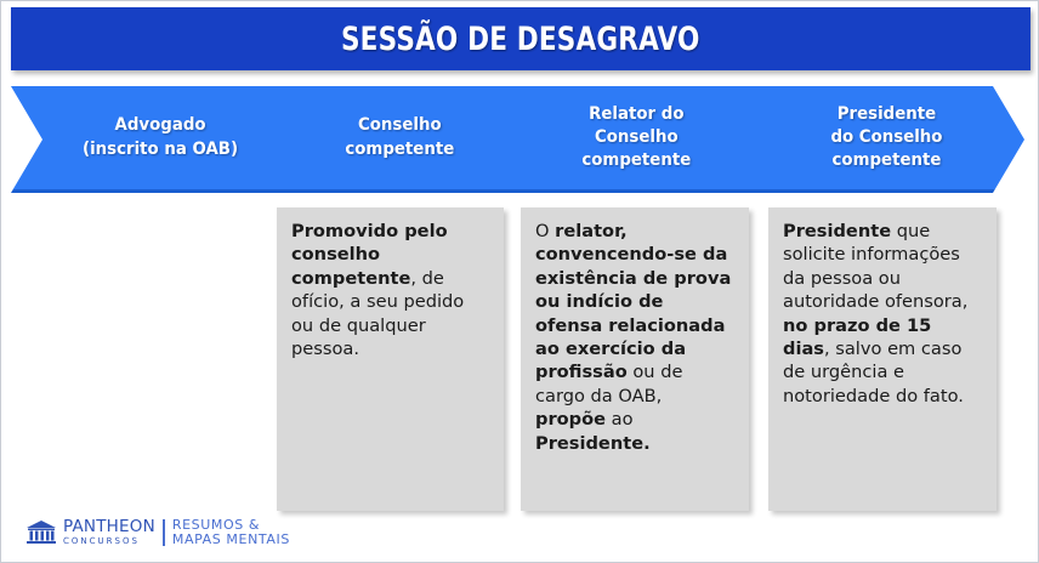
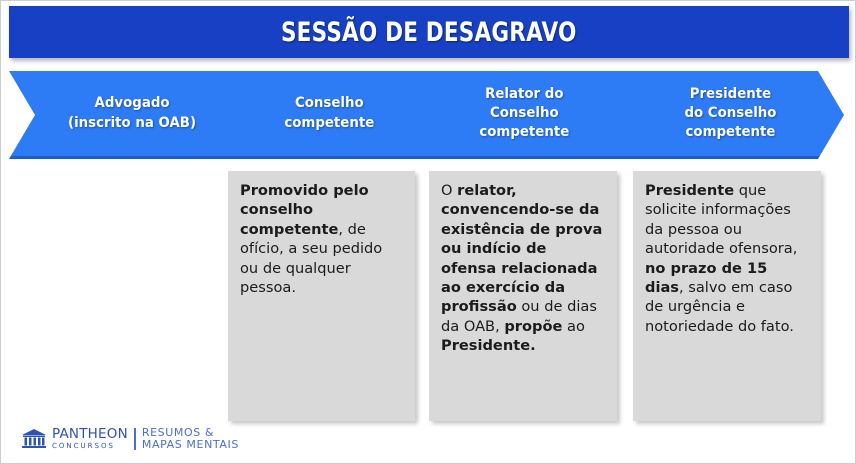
  SESSÃO DE DESAGRAVO
  Advogado
  (inscrito na OAB)
  Conselho
  competente
  Relator do
  Conselho
  competente
  Presidente
  do Conselho
  competente
  Promovido pelo conselho competente, de ofício, a seu pedido ou de qualquer pessoa.
- O relator, convencendo-se da existência de prova ou indício de ofensa relacionada ao exercício da profissão ou de cargo da OAB, propõe ao Presidente.
+ O relator, convencendo-se da existência de prova ou indício de ofensa relacionada ao exercício da profissão ou de dias da OAB, propõe ao Presidente.
  Presidente que solicite informações da pessoa ou autoridade ofensora, no prazo de 15 dias, salvo em caso de urgência e notoriedade do fato.
  PANTHEON
  CONCURSOS
  RESUMOS &
  MAPAS MENTAIS
